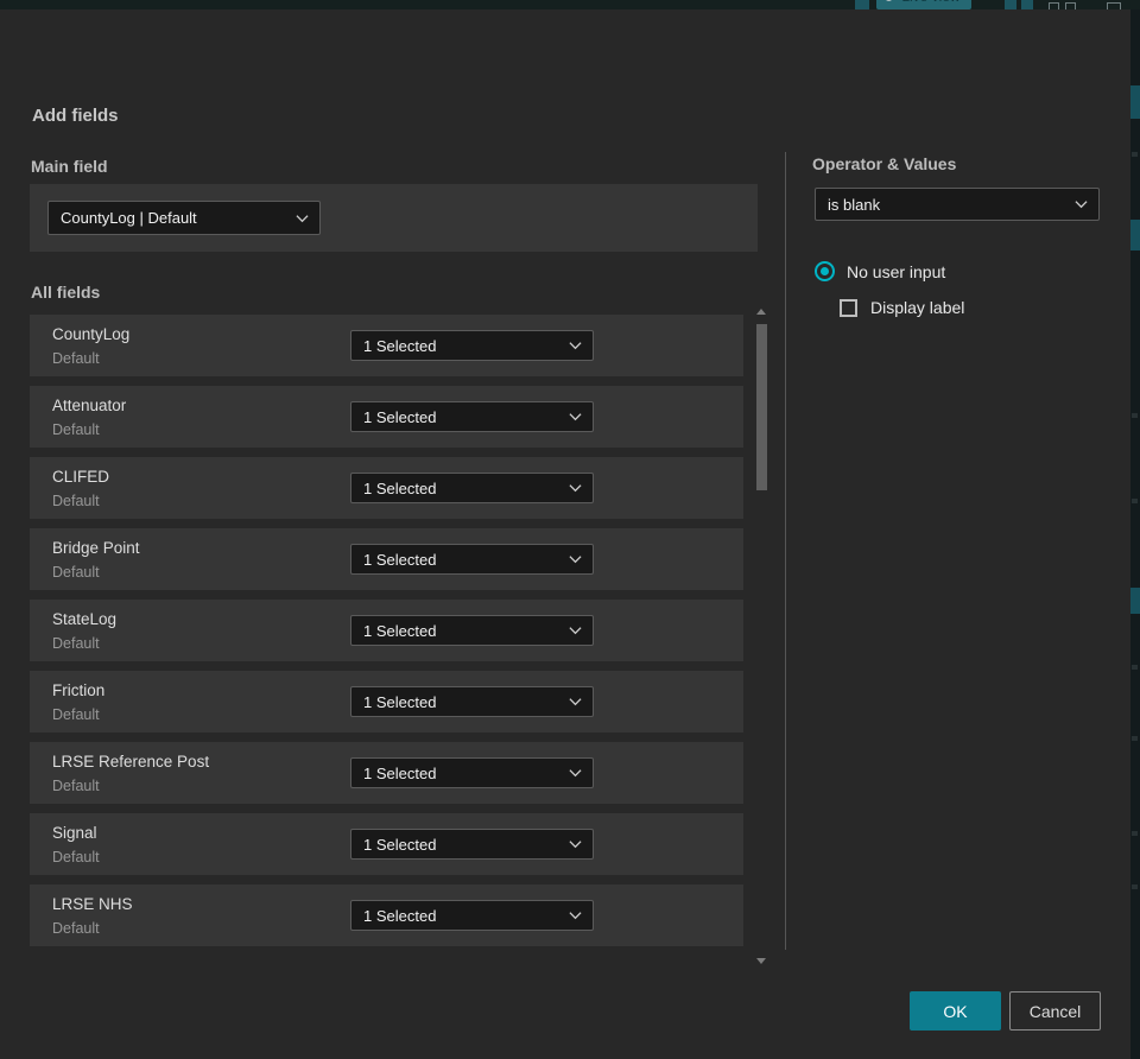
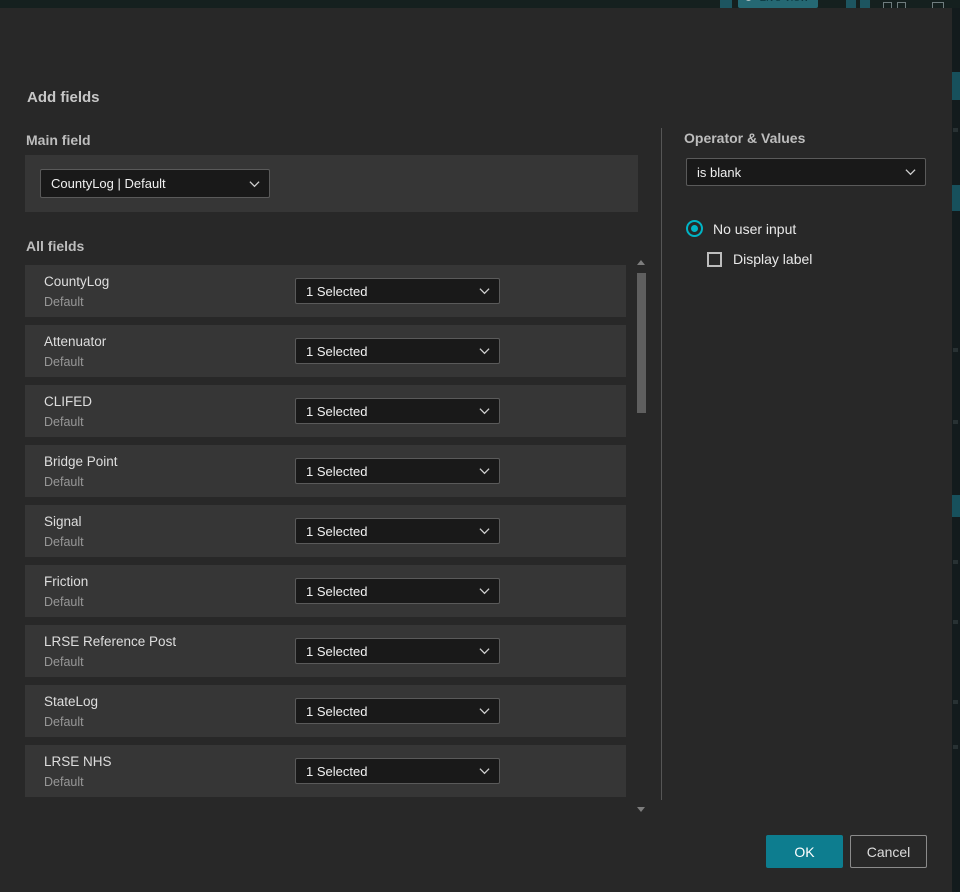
  Add fields
  Main field
  CountyLog | Default
  All fields
  CountyLog
  Default
  1 Selected
  Attenuator
  Default
  1 Selected
  CLIFED
  Default
  1 Selected
  Bridge Point
  Default
  1 Selected
- StateLog
+ Signal
  Default
  1 Selected
  Friction
  Default
  1 Selected
  LRSE Reference Post
  Default
  1 Selected
- Signal
+ StateLog
  Default
  1 Selected
  LRSE NHS
  Default
  1 Selected
  Operator & Values
  is blank
  No user input
  Display label
  OK
  Cancel
